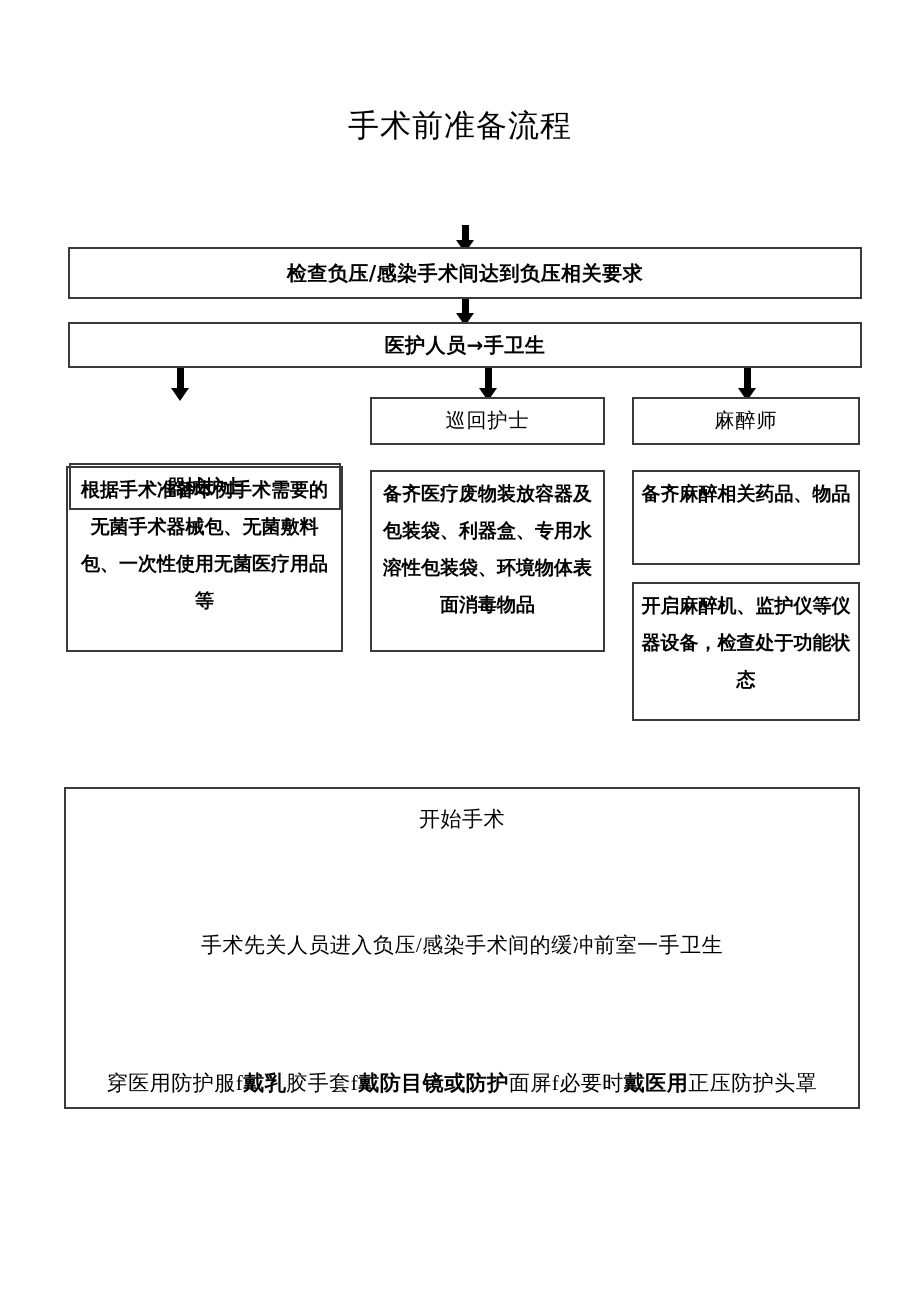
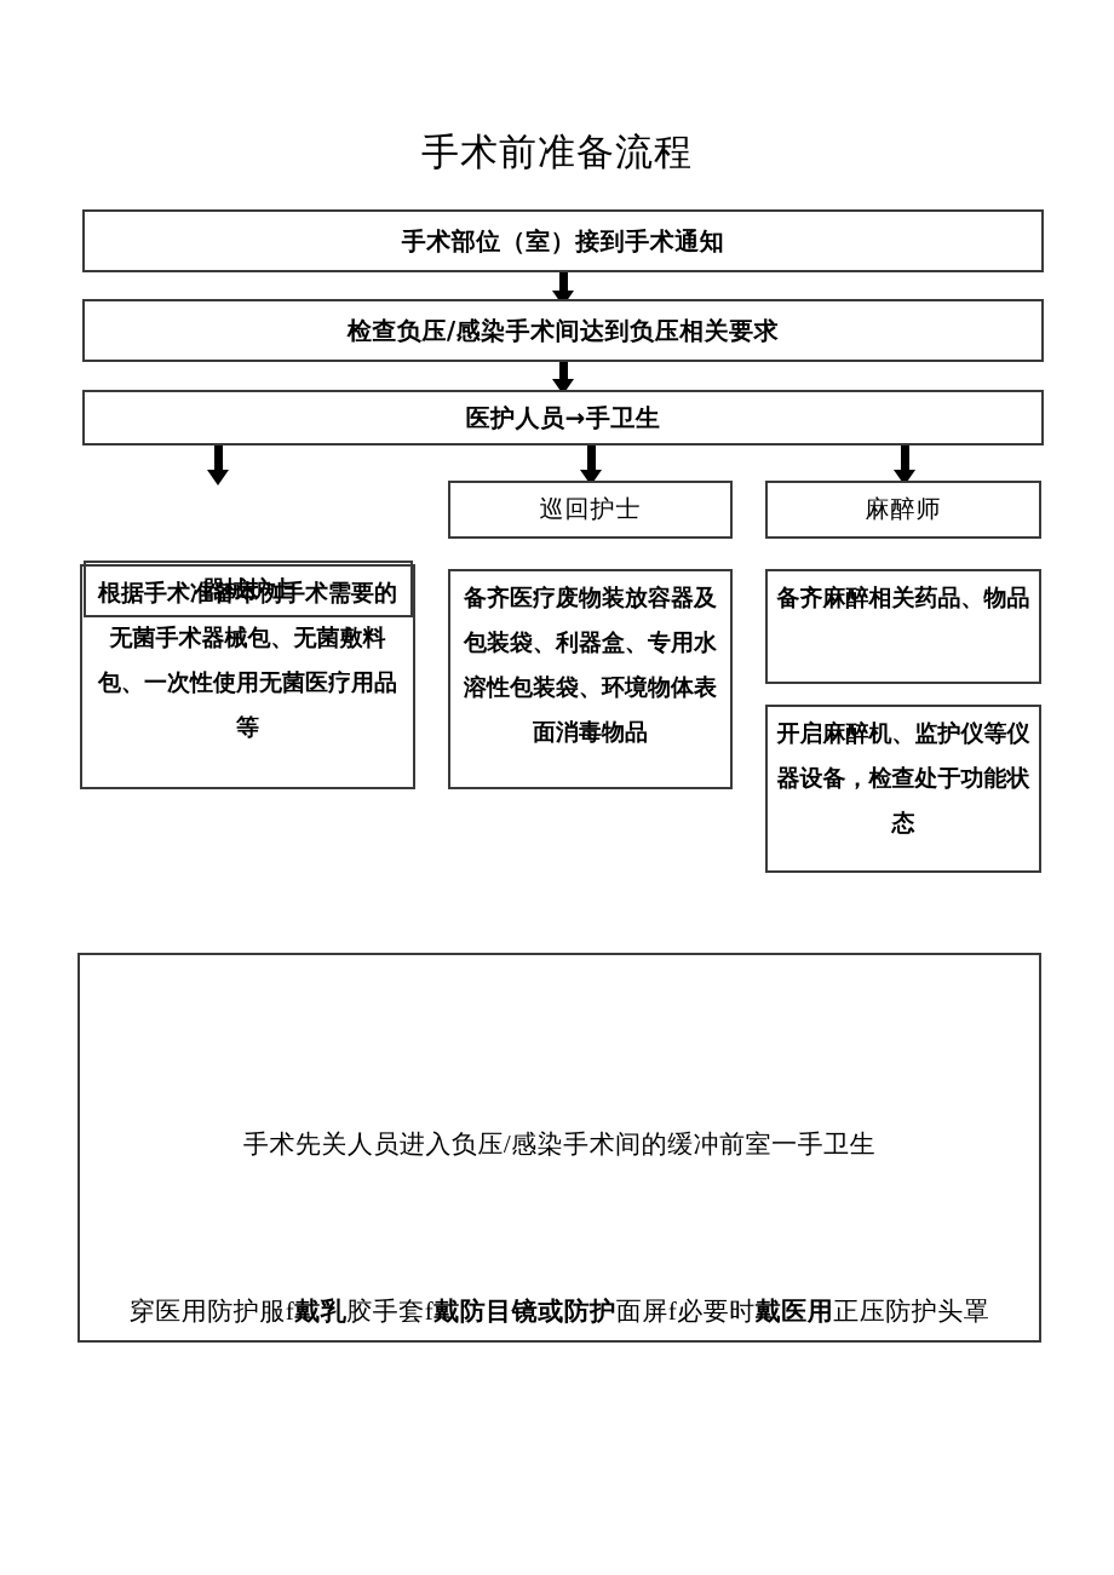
  手术前准备流程
+ 手术部位（室）接到手术通知
  检查负压/感染手术间达到负压相关要求
  医护人员→手卫生
  巡回护士
  麻醉师
  根据手术准备本例手术需要的无菌手术器械包、无菌敷料包、一次性使用无菌医疗用品等
  器械护士
  备齐医疗废物装放容器及包装袋、利器盒、专用水溶性包装袋、环境物体表面消毒物品
  备齐麻醉相关药品、物品
  开启麻醉机、监护仪等仪器设备，检查处于功能状态
- 开始手术
  手术先关人员进入负压/感染手术间的缓冲前室一手卫生
  穿医用防护服f戴乳胶手套f戴防目镜或防护面屏f必要时戴医用正压防护头罩
